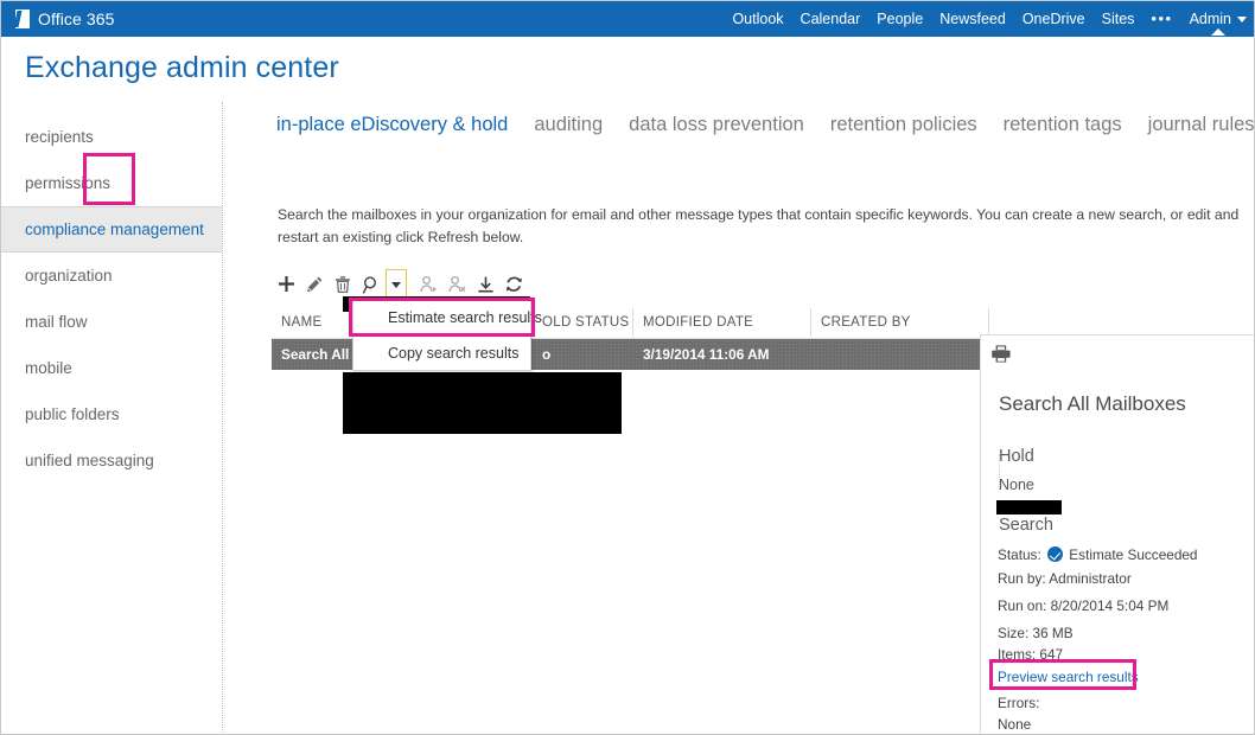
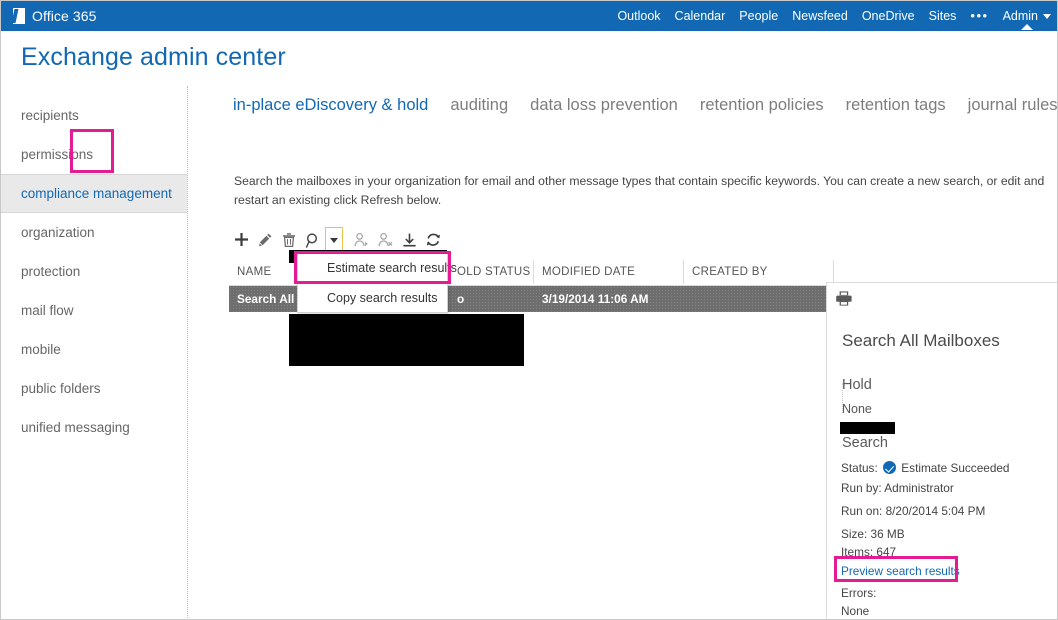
  Office 365
  Outlook
  Calendar
  People
  Newsfeed
  OneDrive
  Sites
  •••
  Admin
  Exchange admin center
  recipients
  permissions
  compliance management
  organization
+ protection
  mail flow
  mobile
  public folders
  unified messaging
  in-place eDiscovery & hold
  auditing
  data loss prevention
  retention policies
  retention tags
  journal rules
  Search the mailboxes in your organization for email and other message types that contain specific keywords. You can create a new search, or edit and restart an existing click Refresh below.
  NAME
  OLD STATUS
  MODIFIED DATE
  CREATED BY
  Search All
  o
  3/19/2014 11:06 AM
  Estimate search results
  Copy search results
  Search All Mailboxes
  Hold
  None
  Search
  Status: Estimate Succeeded
  Run by: Administrator
  Run on: 8/20/2014 5:04 PM
  Size: 36 MB
  Items: 647
  Preview search results
  Errors:
  None
